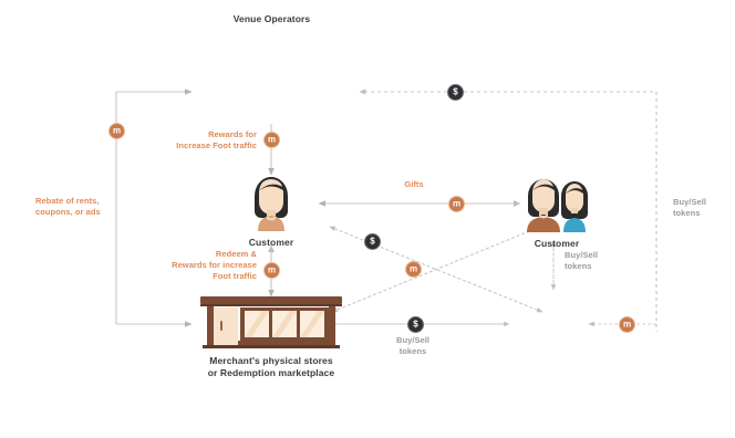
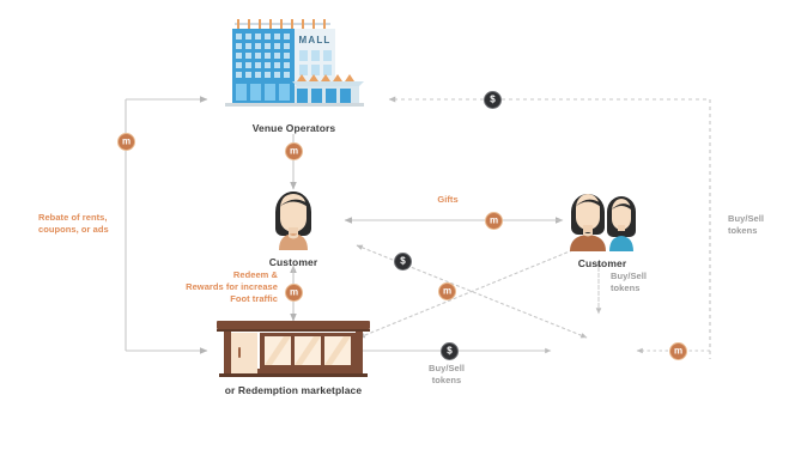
+ MALL
  Venue Operators
  Customer
  Customer
- Merchant's physical stores
  or Redemption marketplace
  Rebate of rents,
  coupons, or ads
- Rewards for
- Increase Foot traffic
  Redeem &
  Rewards for increase
  Foot traffic
  Gifts
  Buy/Sell
  tokens
  Buy/Sell
  tokens
  Buy/Sell
  tokens
  m
  m
  m
  m
  m
  m
  $
  $
  $
